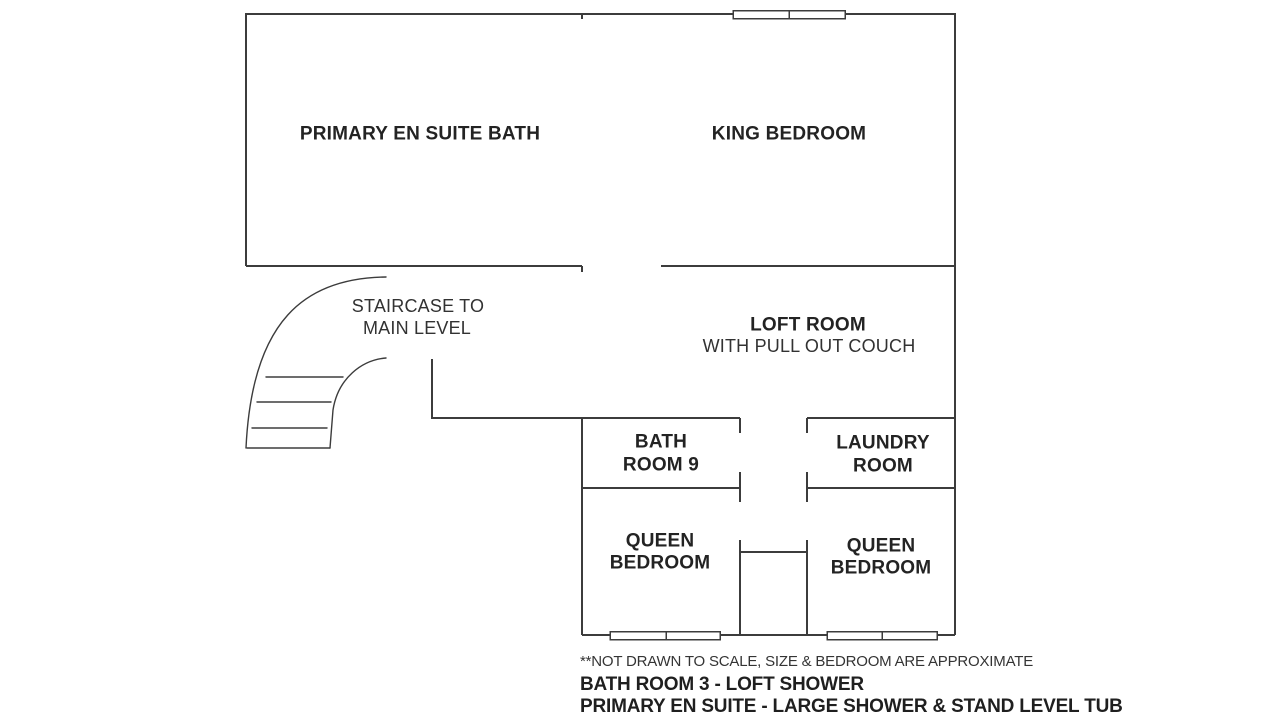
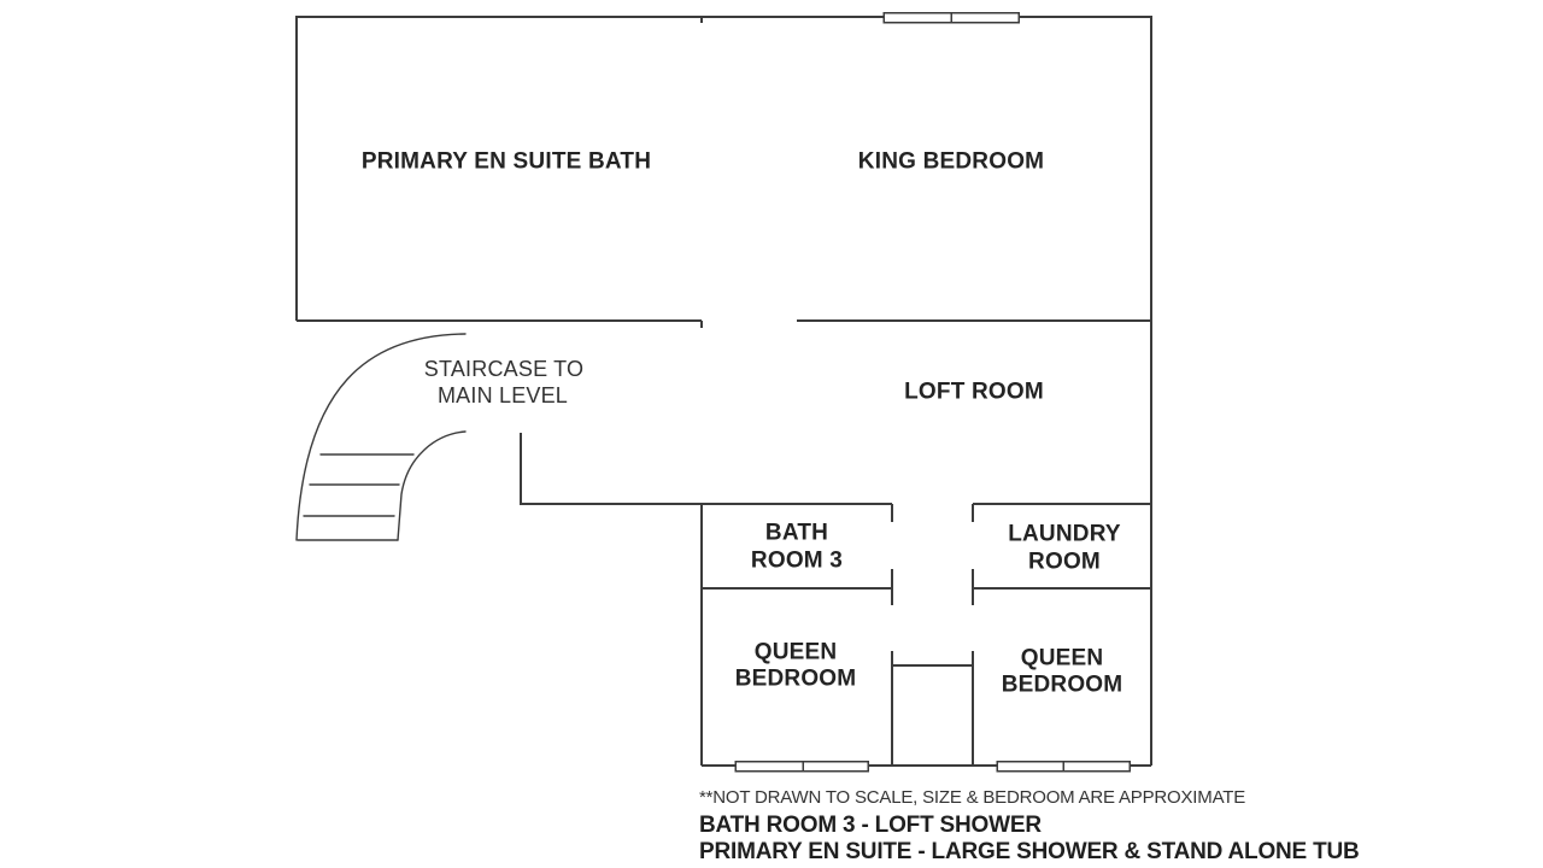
  PRIMARY EN SUITE BATH
  KING BEDROOM
  STAIRCASE TO
  MAIN LEVEL
  LOFT ROOM
- WITH PULL OUT COUCH
  BATH
- ROOM 9
+ ROOM 3
  LAUNDRY
  ROOM
  QUEEN
  BEDROOM
  QUEEN
  BEDROOM
  **NOT DRAWN TO SCALE, SIZE & BEDROOM ARE APPROXIMATE
  BATH ROOM 3 - LOFT SHOWER
- PRIMARY EN SUITE - LARGE SHOWER & STAND LEVEL TUB
+ PRIMARY EN SUITE - LARGE SHOWER & STAND ALONE TUB
